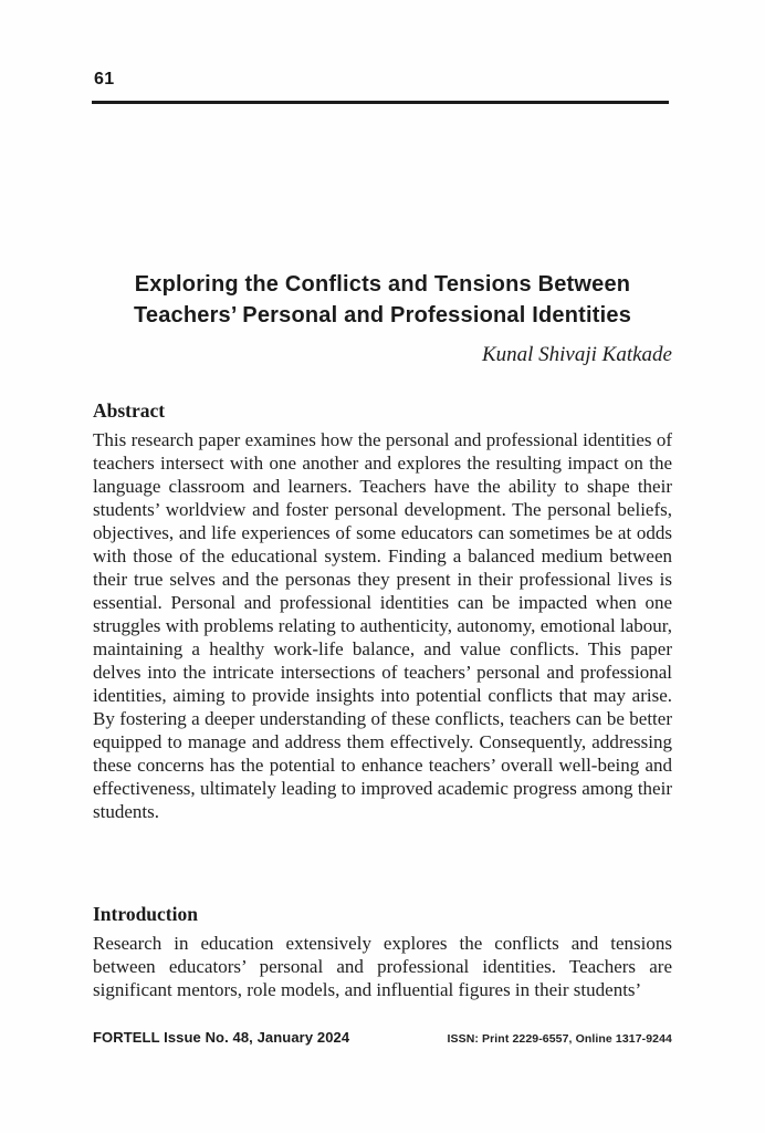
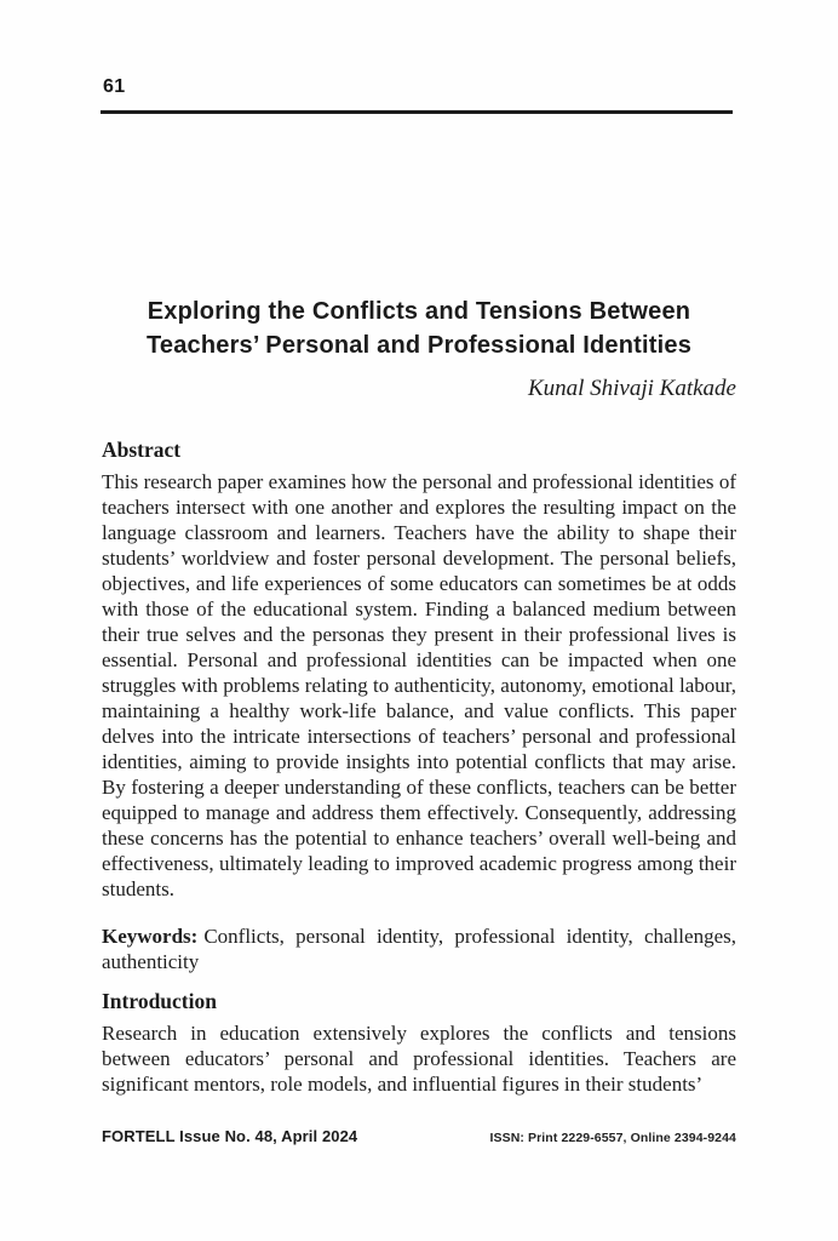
  61
  Exploring the Conflicts and Tensions Between
  Teachers’ Personal and Professional Identities
  Kunal Shivaji Katkade
  Abstract
  This research paper examines how the personal and professional identities of teachers intersect with one another and explores the resulting impact on the language classroom and learners. Teachers have the ability to shape their students’ worldview and foster personal development. The personal beliefs, objectives, and life experiences of some educators can sometimes be at odds with those of the educational system. Finding a balanced medium between their true selves and the personas they present in their professional lives is essential. Personal and professional identities can be impacted when one struggles with problems relating to authenticity, autonomy, emotional labour, maintaining a healthy work-life balance, and value conflicts. This paper delves into the intricate intersections of teachers’ personal and professional identities, aiming to provide insights into potential conflicts that may arise. By fostering a deeper understanding of these conflicts, teachers can be better equipped to manage and address them effectively. Consequently, addressing these concerns has the potential to enhance teachers’ overall well-being and effectiveness, ultimately leading to improved academic progress among their students.
+ Keywords: Conflicts, personal identity, professional identity, challenges, authenticity
  Introduction
  Research in education extensively explores the conflicts and tensions between educators’ personal and professional identities. Teachers are significant mentors, role models, and influential figures in their students’
- FORTELL Issue No. 48, January 2024
+ FORTELL Issue No. 48, April 2024
- ISSN: Print 2229-6557, Online 1317-9244
+ ISSN: Print 2229-6557, Online 2394-9244
